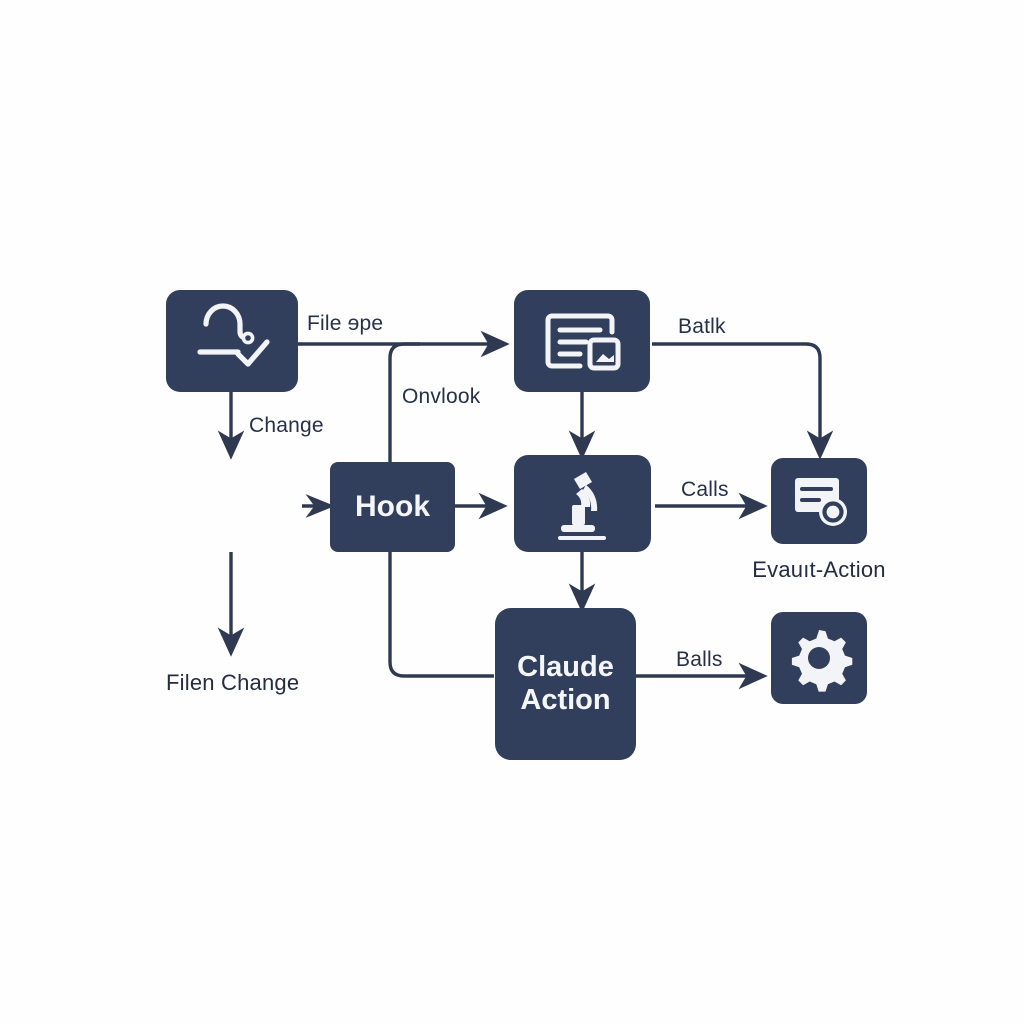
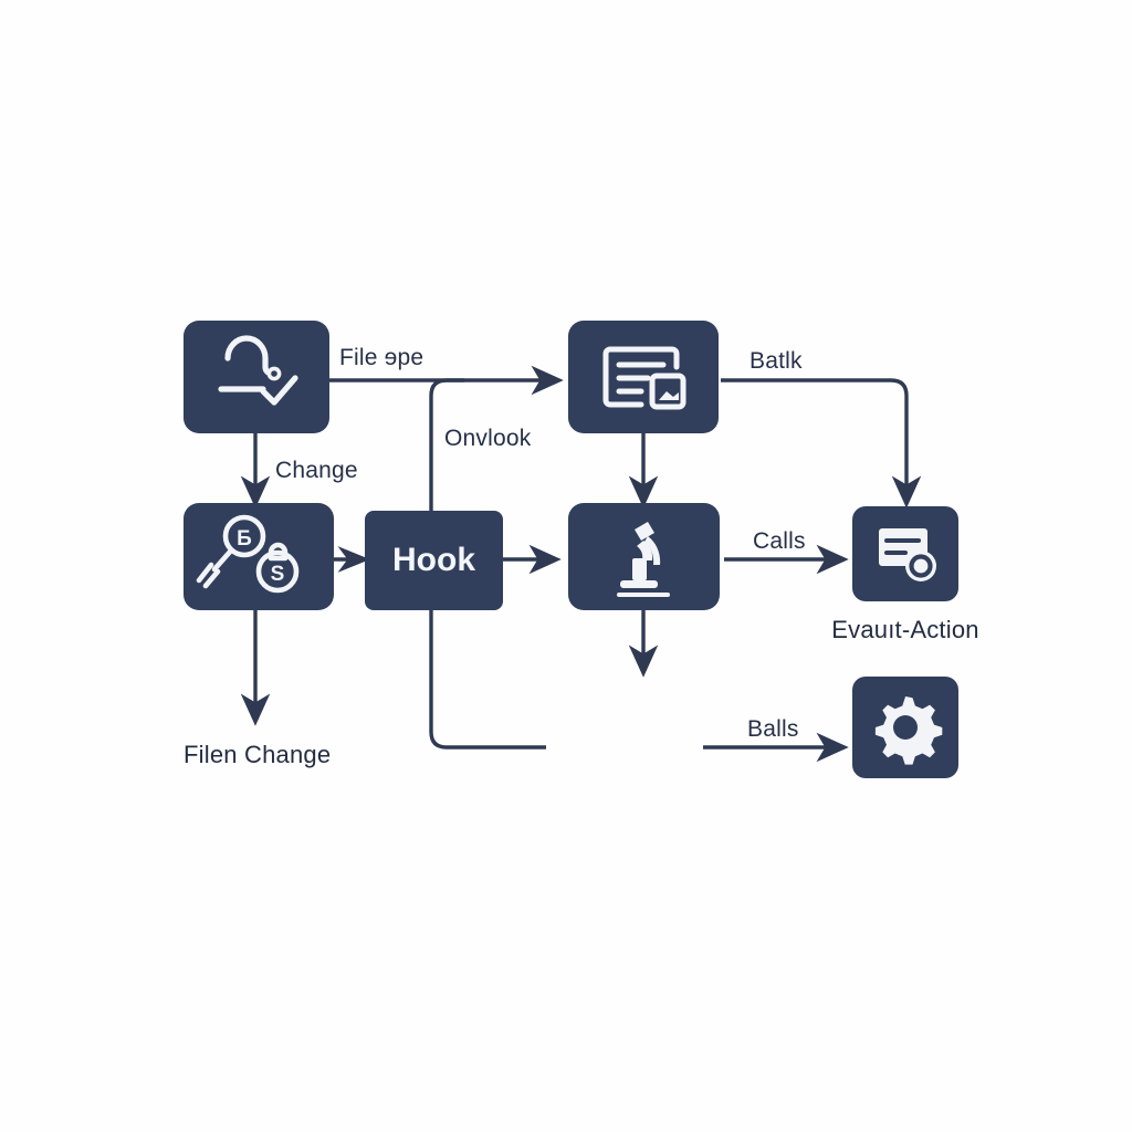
+ Б
+ S
  Hook
- Claude
- Action
  File ɘpe
  Onvlook
  Batlk
  Change
  Calls
  Balls
  Filen Change
  Evauıt-Action
